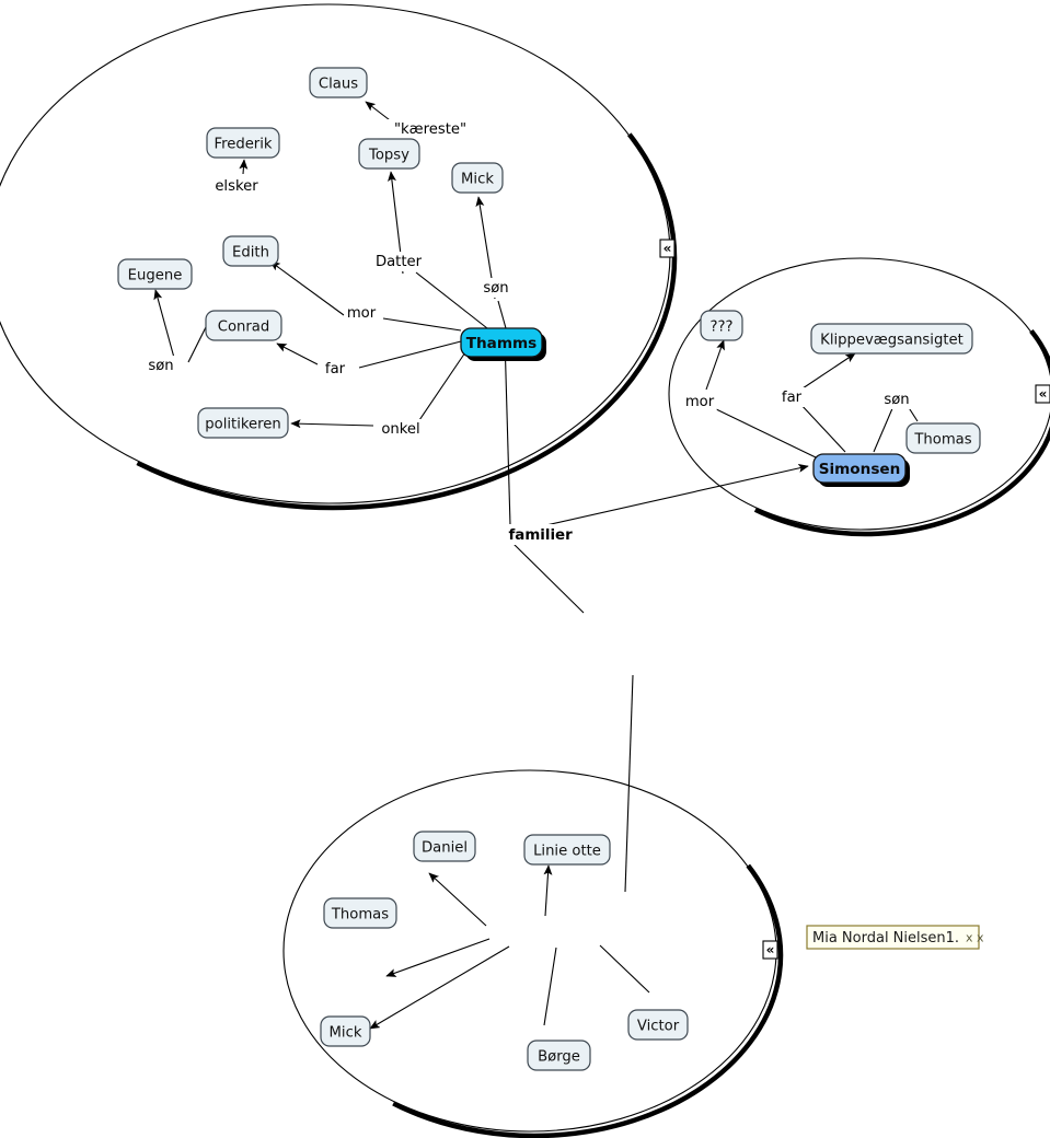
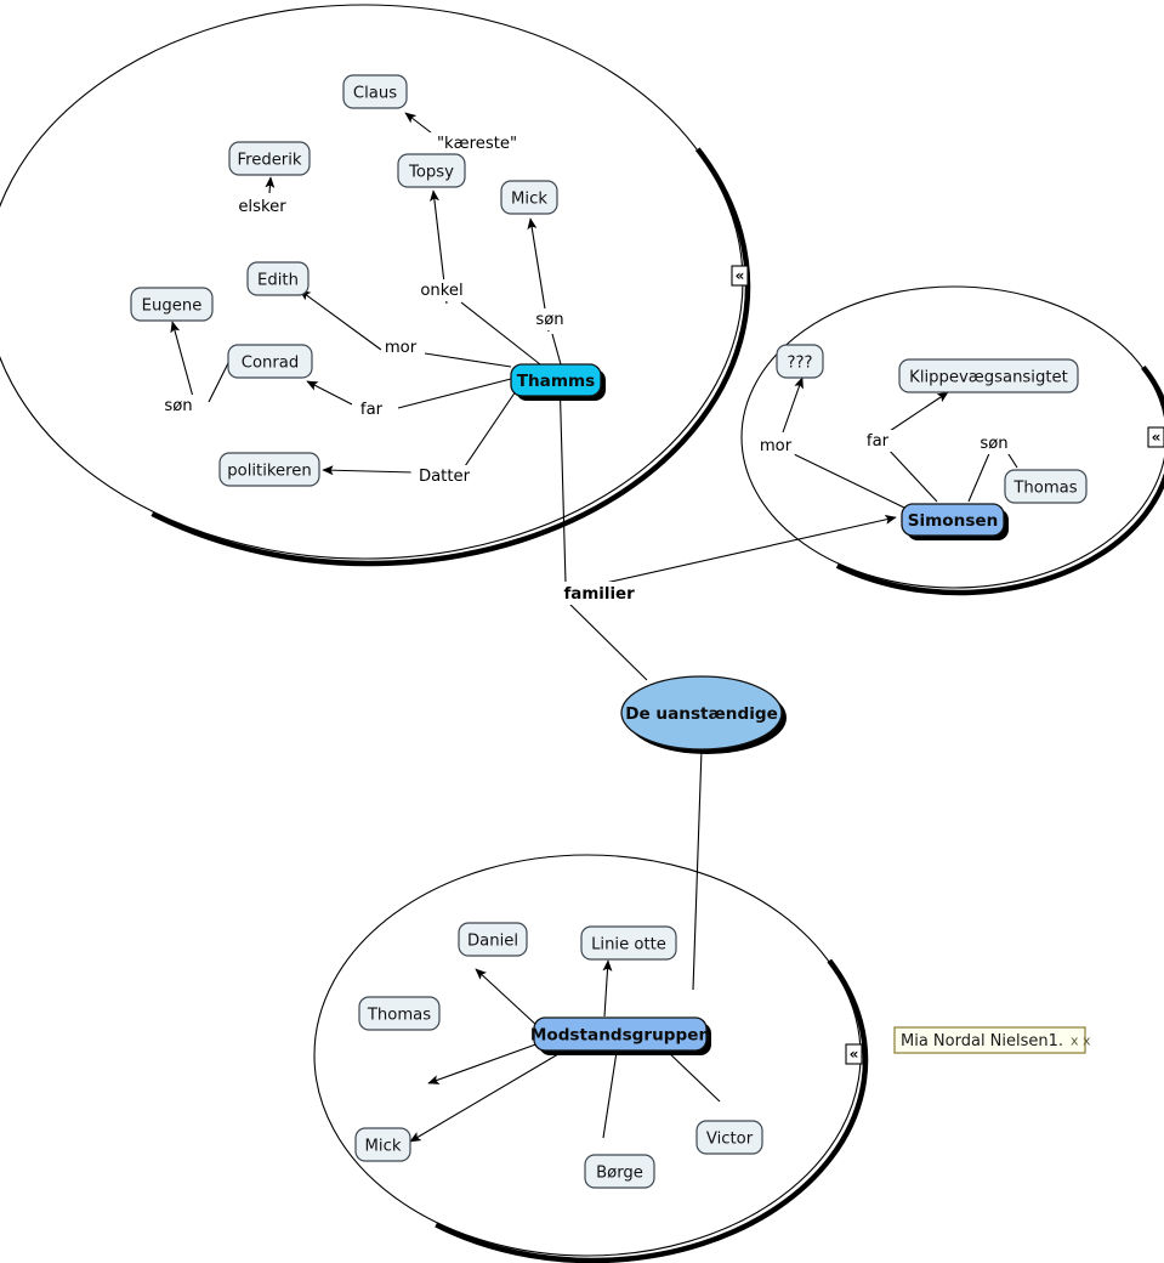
  "kæreste"
  elsker
- Datter
+ onkel
  søn
  mor
  far
- onkel
+ Datter
  søn
  mor
  far
  søn
  Claus
  Frederik
  Topsy
  Mick
  Edith
  Eugene
  Conrad
  politikeren
  ???
  Klippevægsansigtet
  Thomas
  Daniel
  Linie otte
  Thomas
  Mick
  Børge
  Victor
  Thamms
  Simonsen
+ Modstandsgruppen
+ De uanstændige
  familier
  «
  «
  «
  Mia Nordal Nielsen1.
  x x
